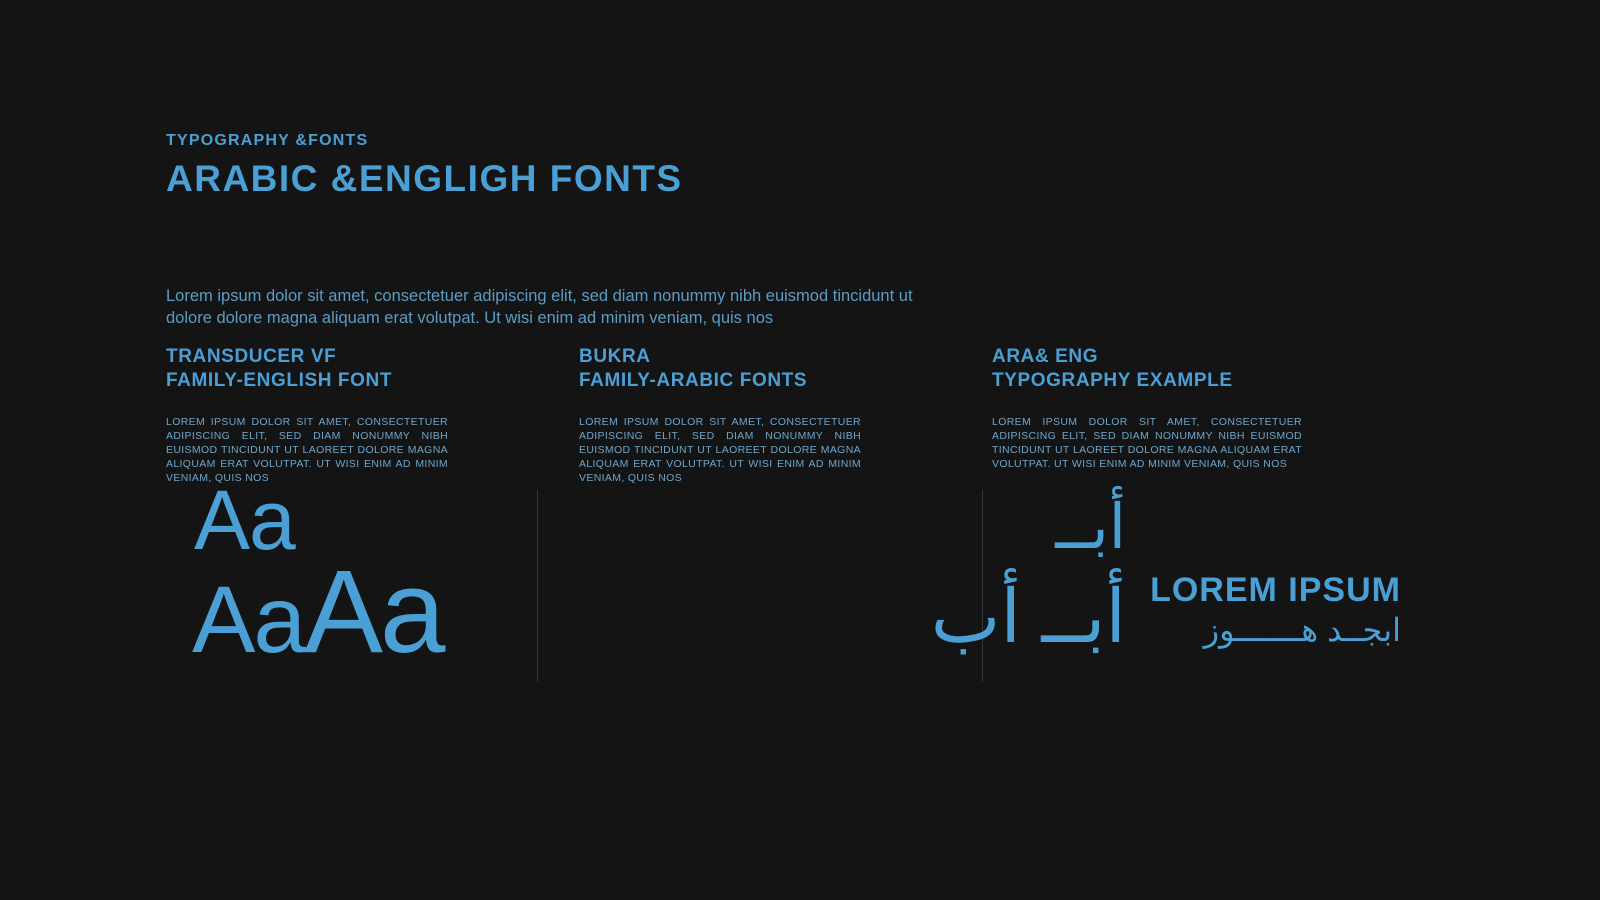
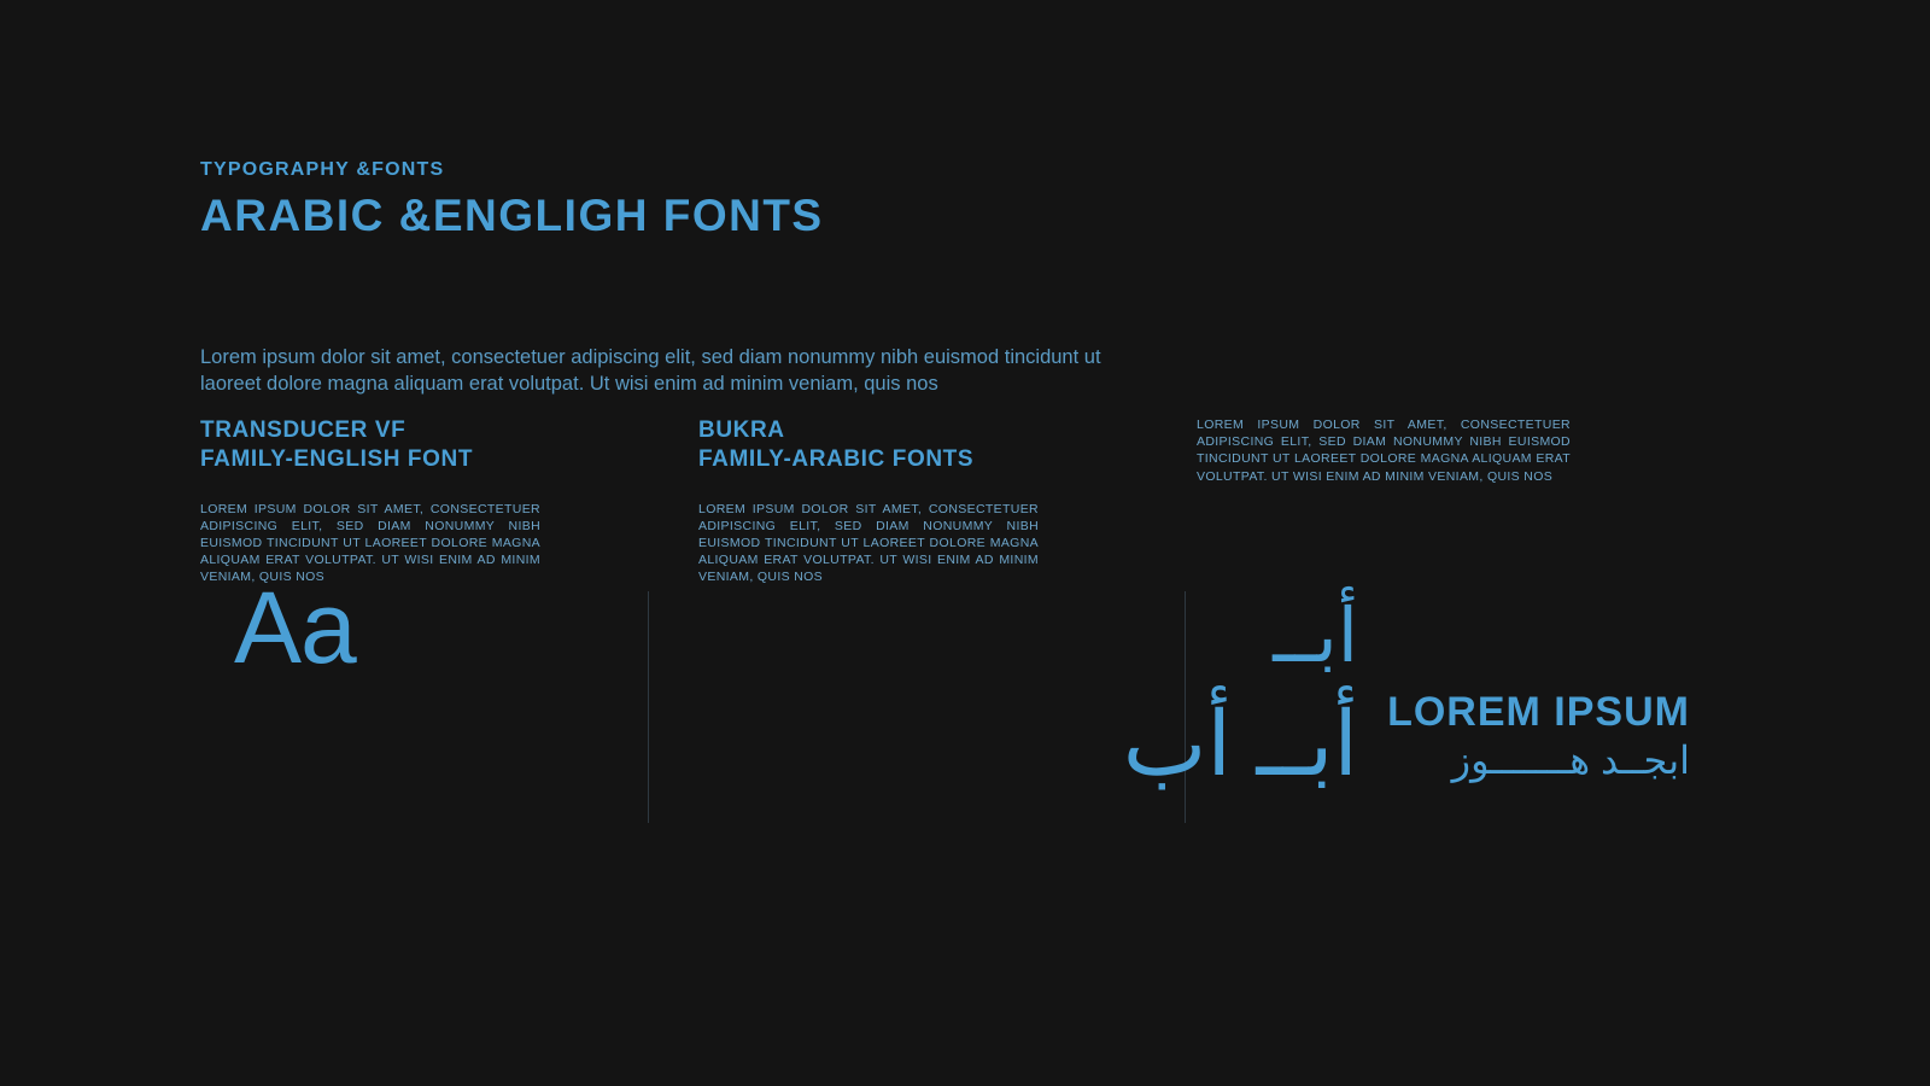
  TYPOGRAPHY &FONTS
  ARABIC &ENGLIGH FONTS
- Lorem ipsum dolor sit amet, consectetuer adipiscing elit, sed diam nonummy nibh euismod tincidunt ut dolore dolore magna aliquam erat volutpat. Ut wisi enim ad minim veniam, quis nos
+ Lorem ipsum dolor sit amet, consectetuer adipiscing elit, sed diam nonummy nibh euismod tincidunt ut laoreet dolore magna aliquam erat volutpat. Ut wisi enim ad minim veniam, quis nos
  TRANSDUCER VF
  FAMILY-ENGLISH FONT
  LOREM IPSUM DOLOR SIT AMET, CONSECTETUER ADIPISCING ELIT, SED DIAM NONUMMY NIBH EUISMOD TINCIDUNT UT LAOREET DOLORE MAGNA ALIQUAM ERAT VOLUTPAT. UT WISI ENIM AD MINIM VENIAM, QUIS NOS
  BUKRA
  FAMILY-ARABIC FONTS
  LOREM IPSUM DOLOR SIT AMET, CONSECTETUER ADIPISCING ELIT, SED DIAM NONUMMY NIBH EUISMOD TINCIDUNT UT LAOREET DOLORE MAGNA ALIQUAM ERAT VOLUTPAT. UT WISI ENIM AD MINIM VENIAM, QUIS NOS
- ARA& ENG
- TYPOGRAPHY EXAMPLE
  LOREM IPSUM DOLOR SIT AMET, CONSECTETUER ADIPISCING ELIT, SED DIAM NONUMMY NIBH EUISMOD TINCIDUNT UT LAOREET DOLORE MAGNA ALIQUAM ERAT VOLUTPAT. UT WISI ENIM AD MINIM VENIAM, QUIS NOS
  Aa
- AaAa
  أبــ
  أبــ أب
  LOREM IPSUM
  ابجــد هـــــــوز
